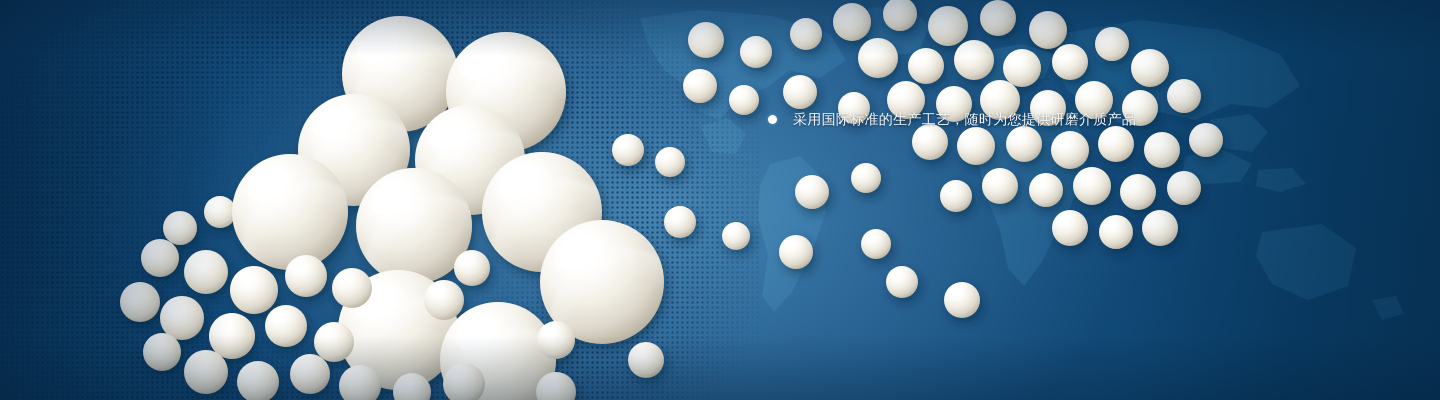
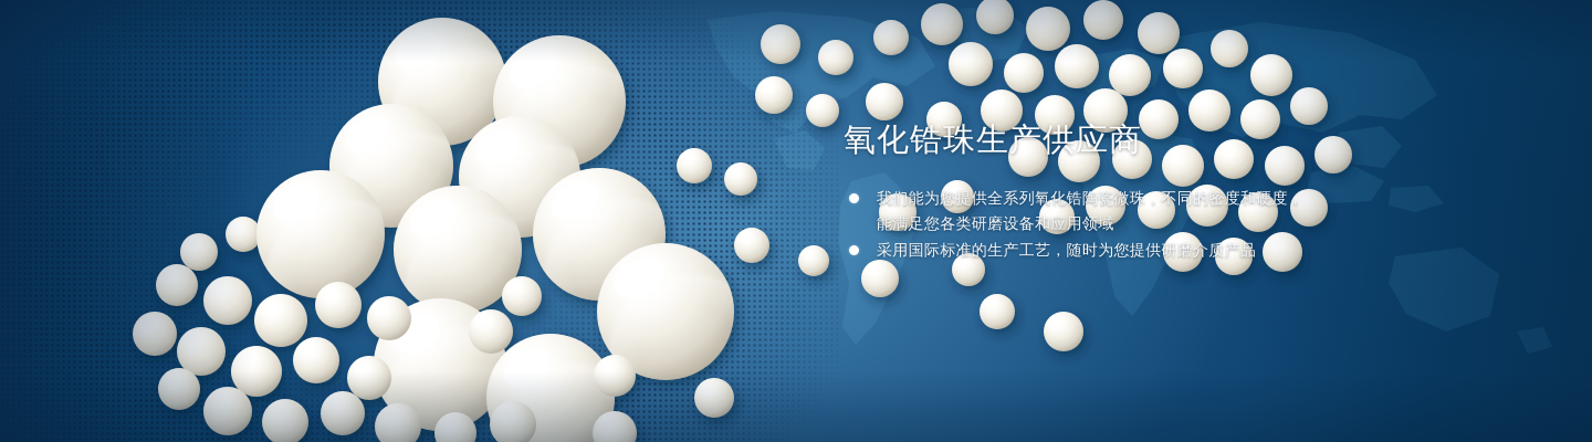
+ 氧化锆珠生产供应商
+ 我们能为您提供全系列氧化锆陶瓷微珠，不同的密度和硬度，
+ 能满足您各类研磨设备和应用领域
  采用国际标准的生产工艺，随时为您提供研磨介质产品
